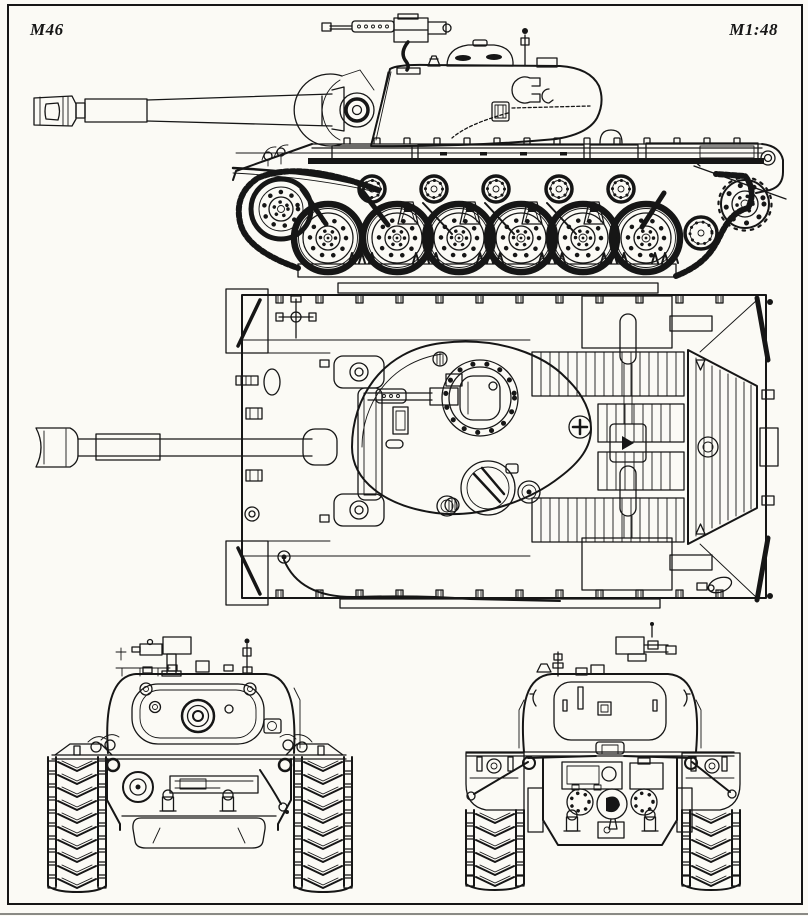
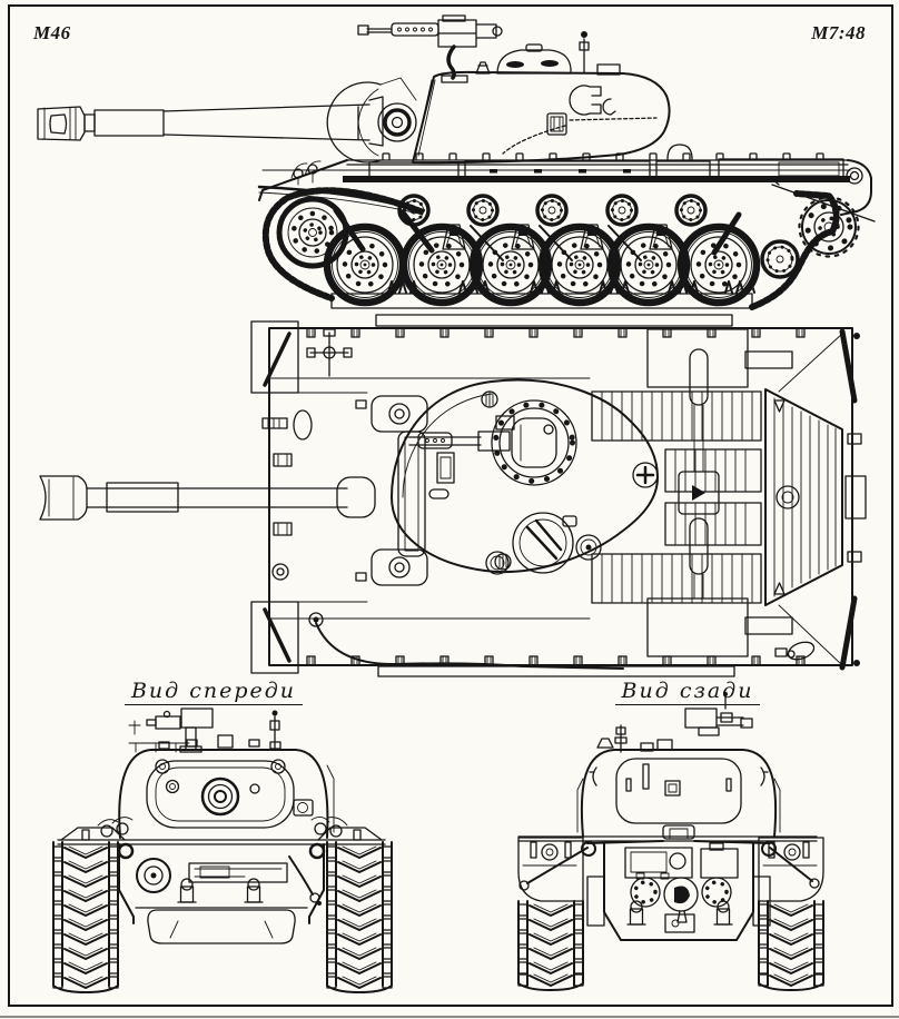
  M46
- M1:48
+ M7:48
+ Вид спереди
+ Вид сзади
